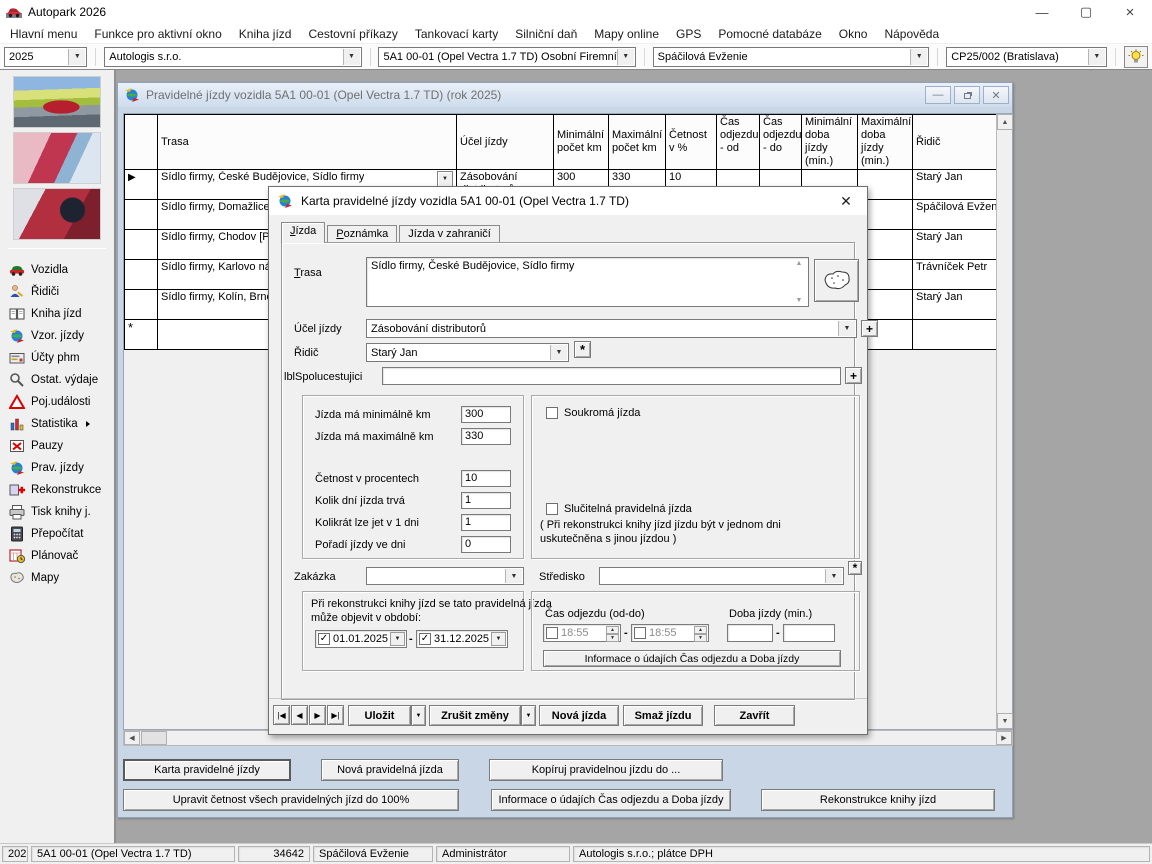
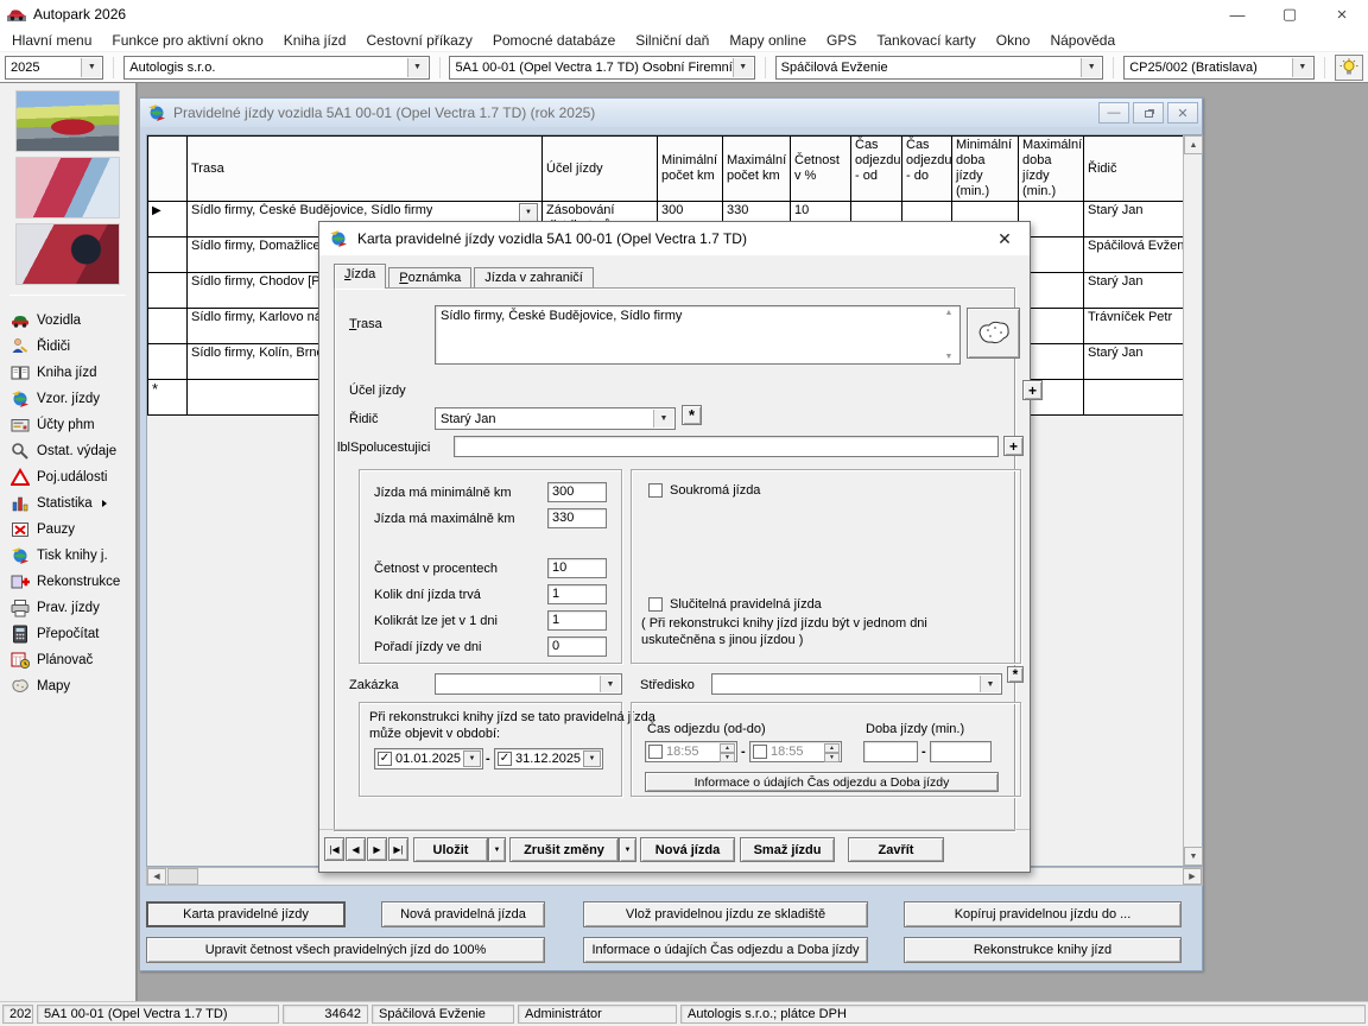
  Autopark 2026
  —
  ▢
  ×
  Hlavní menu
  Funkce pro aktivní okno
  Kniha jízd
  Cestovní příkazy
- Tankovací karty
+ Pomocné databáze
  Silniční daň
  Mapy online
  GPS
- Pomocné databáze
+ Tankovací karty
  Okno
  Nápověda
  2025
  Autologis s.r.o.
  5A1 00-01 (Opel Vectra 1.7 TD) Osobní Firemní
  Spáčilová Evženie
  CP25/002 (Bratislava)
  Vozidla
  Řidiči
  Kniha jízd
  Vzor. jízdy
  Účty phm
  Ostat. výdaje
  Poj.události
  Statistika
  Pauzy
- Prav. jízdy
+ Tisk knihy j.
  Rekonstrukce
- Tisk knihy j.
+ Prav. jízdy
  Přepočítat
  Plánovač
  Mapy
  Pravidelné jízdy vozidla 5A1 00-01 (Opel Vectra 1.7 TD) (rok 2025)
  —
  ✕
  	Trasa	Účel jízdy	Minimální počet km	Maximální počet km	Četnost v %	Čas odjezdu - od	Čas odjezdu - do	Minimální doba jízdy (min.)	Maximální doba jízdy (min.)	Řidič
  ▶	Sídlo firmy, České Budějovice, Sídlo firmy	Zásobování	300	330	10					Starý Jan
  	Sídlo firmy, Domažlice									Spáčilová Evžen
  	Sídlo firmy, Chodov [P									Starý Jan
  	Sídlo firmy, Karlovo n									Trávníček Petr
  	Sídlo firmy, Kolín, Brn									Starý Jan
  *
  Karta pravidelné jízdy
  Nová pravidelná jízda
+ Vlož pravidelnou jízdu ze skladiště
  Kopíruj pravidelnou jízdu do ...
  Upravit četnost všech pravidelných jízd do 100%
  Informace o údajích Čas odjezdu a Doba jízdy
  Rekonstrukce knihy jízd
  Karta pravidelné jízdy vozidla 5A1 00-01 (Opel Vectra 1.7 TD)
  ✕
  Jízda
  Poznámka
  Jízda v zahraničí
  Trasa
  Sídlo firmy, České Budějovice, Sídlo firmy
  Účel jízdy
- Zásobování distributorů
  +
  Řidič
  Starý Jan
  *
  lblSpolucestujici
  +
  Jízda má minimálně km
  300
  Jízda má maximálně km
  330
  Četnost v procentech
  10
  Kolik dní jízda trvá
  1
  Kolikrát lze jet v 1 dni
  1
  Pořadí jízdy ve dni
  0
  Soukromá jízda
  Slučitelná pravidelná jízda
  ( Při rekonstrukci knihy jízd jízdu být v jednom dni
  uskutečněna s jinou jízdou )
  Zakázka
  Středisko
  *
  Při rekonstrukci knihy jízd se tato pravidelná jízda
  může objevit v období:
  ✓
  01.01.2025
  -
  ✓
  31.12.2025
  Čas odjezdu (od-do)
  Doba jízdy (min.)
  18:55
  -
  18:55
  -
  Informace o údajích Čas odjezdu a Doba jízdy
  |◀
  ◀
  ▶
  ▶|
  Uložit
  Zrušit změny
  Nová jízda
  Smaž jízdu
  Zavřít
  202
  5A1 00-01 (Opel Vectra 1.7 TD)
  34642
  Spáčilová Evženie
  Administrátor
  Autologis s.r.o.; plátce DPH
